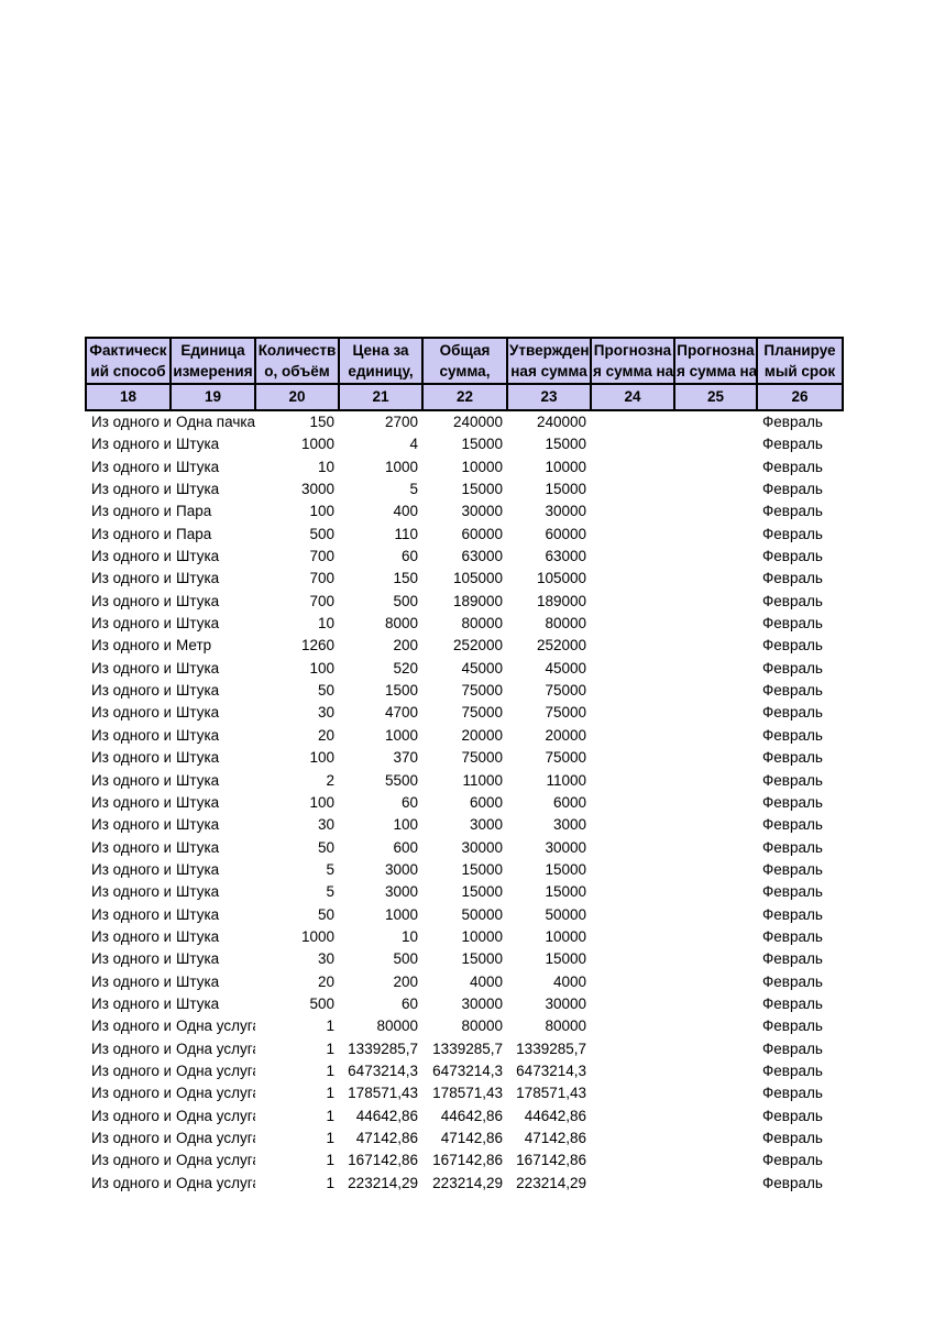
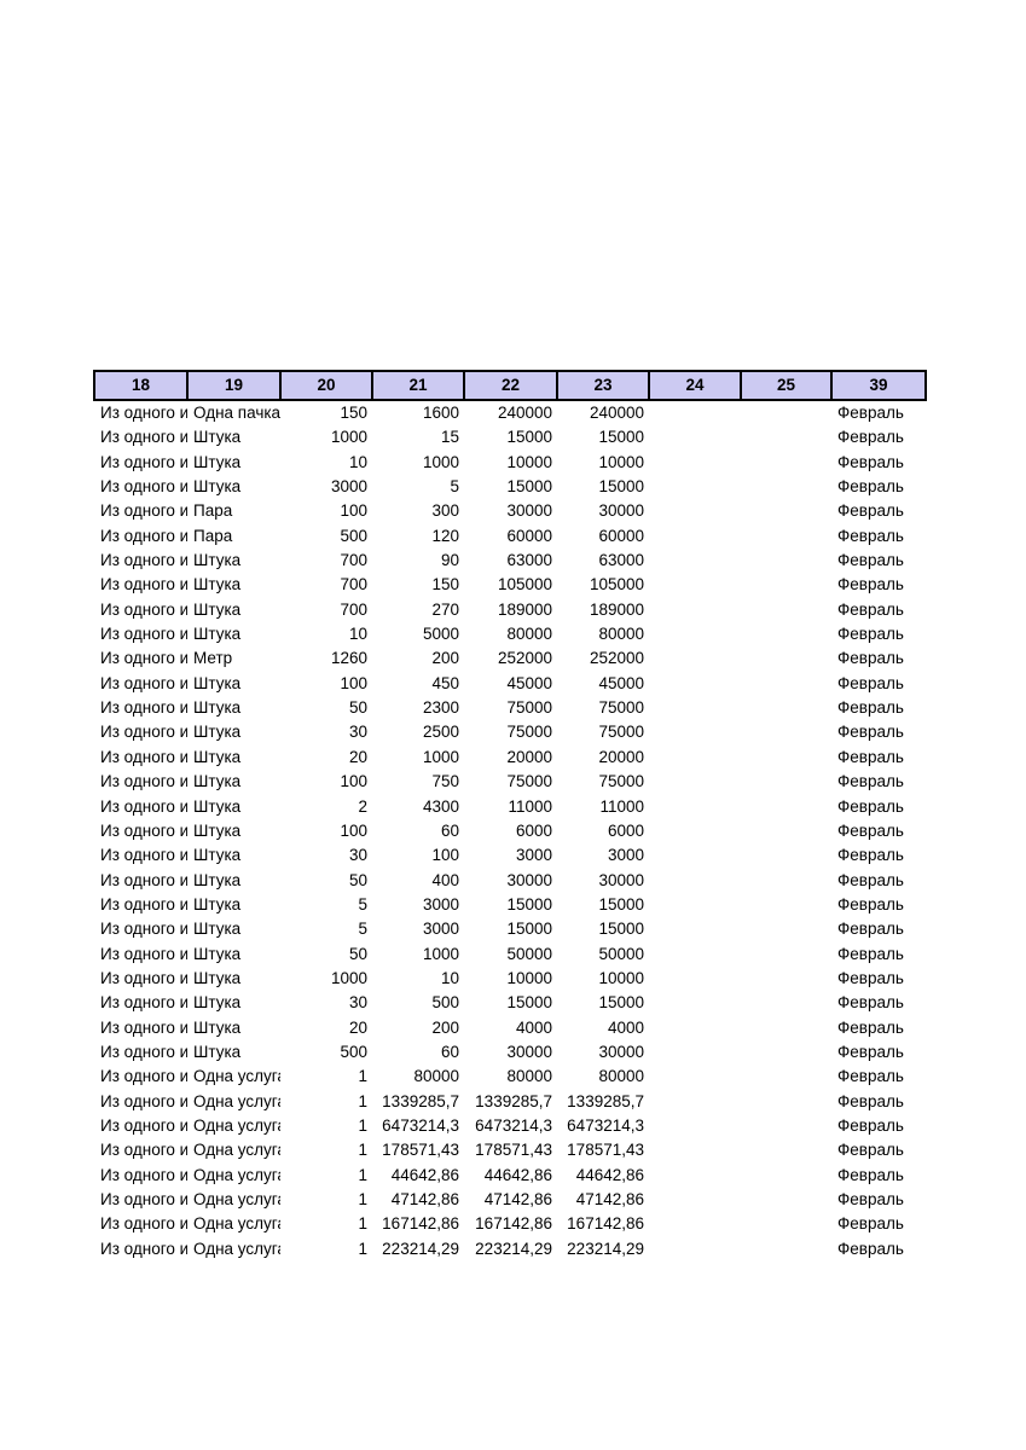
- Фактический способ	Единицаизмерения	Количество, объём	Цена заединицу,	Общаясумма,	Утвержденная сумма	Прогнозная сумма на	Прогнозная сумма на	Планируемый срок
- 18	19	20	21	22	23	24	25	26
+ 18	19	20	21	22	23	24	25	39
- Из одного и	Одна пачка	150	2700	240000	240000			Февраль
+ Из одного и	Одна пачка	150	1600	240000	240000			Февраль
- Из одного и	Штука	1000	4	15000	15000			Февраль
+ Из одного и	Штука	1000	15	15000	15000			Февраль
  Из одного и	Штука	10	1000	10000	10000			Февраль
  Из одного и	Штука	3000	5	15000	15000			Февраль
- Из одного и	Пара	100	400	30000	30000			Февраль
+ Из одного и	Пара	100	300	30000	30000			Февраль
- Из одного и	Пара	500	110	60000	60000			Февраль
+ Из одного и	Пара	500	120	60000	60000			Февраль
- Из одного и	Штука	700	60	63000	63000			Февраль
+ Из одного и	Штука	700	90	63000	63000			Февраль
  Из одного и	Штука	700	150	105000	105000			Февраль
- Из одного и	Штука	700	500	189000	189000			Февраль
+ Из одного и	Штука	700	270	189000	189000			Февраль
- Из одного и	Штука	10	8000	80000	80000			Февраль
+ Из одного и	Штука	10	5000	80000	80000			Февраль
  Из одного и	Метр	1260	200	252000	252000			Февраль
- Из одного и	Штука	100	520	45000	45000			Февраль
+ Из одного и	Штука	100	450	45000	45000			Февраль
- Из одного и	Штука	50	1500	75000	75000			Февраль
+ Из одного и	Штука	50	2300	75000	75000			Февраль
- Из одного и	Штука	30	4700	75000	75000			Февраль
+ Из одного и	Штука	30	2500	75000	75000			Февраль
  Из одного и	Штука	20	1000	20000	20000			Февраль
- Из одного и	Штука	100	370	75000	75000			Февраль
+ Из одного и	Штука	100	750	75000	75000			Февраль
- Из одного и	Штука	2	5500	11000	11000			Февраль
+ Из одного и	Штука	2	4300	11000	11000			Февраль
  Из одного и	Штука	100	60	6000	6000			Февраль
  Из одного и	Штука	30	100	3000	3000			Февраль
- Из одного и	Штука	50	600	30000	30000			Февраль
+ Из одного и	Штука	50	400	30000	30000			Февраль
  Из одного и	Штука	5	3000	15000	15000			Февраль
  Из одного и	Штука	5	3000	15000	15000			Февраль
  Из одного и	Штука	50	1000	50000	50000			Февраль
  Из одного и	Штука	1000	10	10000	10000			Февраль
  Из одного и	Штука	30	500	15000	15000			Февраль
  Из одного и	Штука	20	200	4000	4000			Февраль
  Из одного и	Штука	500	60	30000	30000			Февраль
  Из одного и	Одна услуг	1	80000	80000	80000			Февраль
  Из одного и	Одна услуг	1	1339285,7	1339285,7	1339285,7			Февраль
  Из одного и	Одна услуг	1	6473214,3	6473214,3	6473214,3			Февраль
  Из одного и	Одна услуг	1	178571,43	178571,43	178571,43			Февраль
  Из одного и	Одна услуг	1	44642,86	44642,86	44642,86			Февраль
  Из одного и	Одна услуг	1	47142,86	47142,86	47142,86			Февраль
  Из одного и	Одна услуг	1	167142,86	167142,86	167142,86			Февраль
  Из одного и	Одна услуг	1	223214,29	223214,29	223214,29			Февраль
